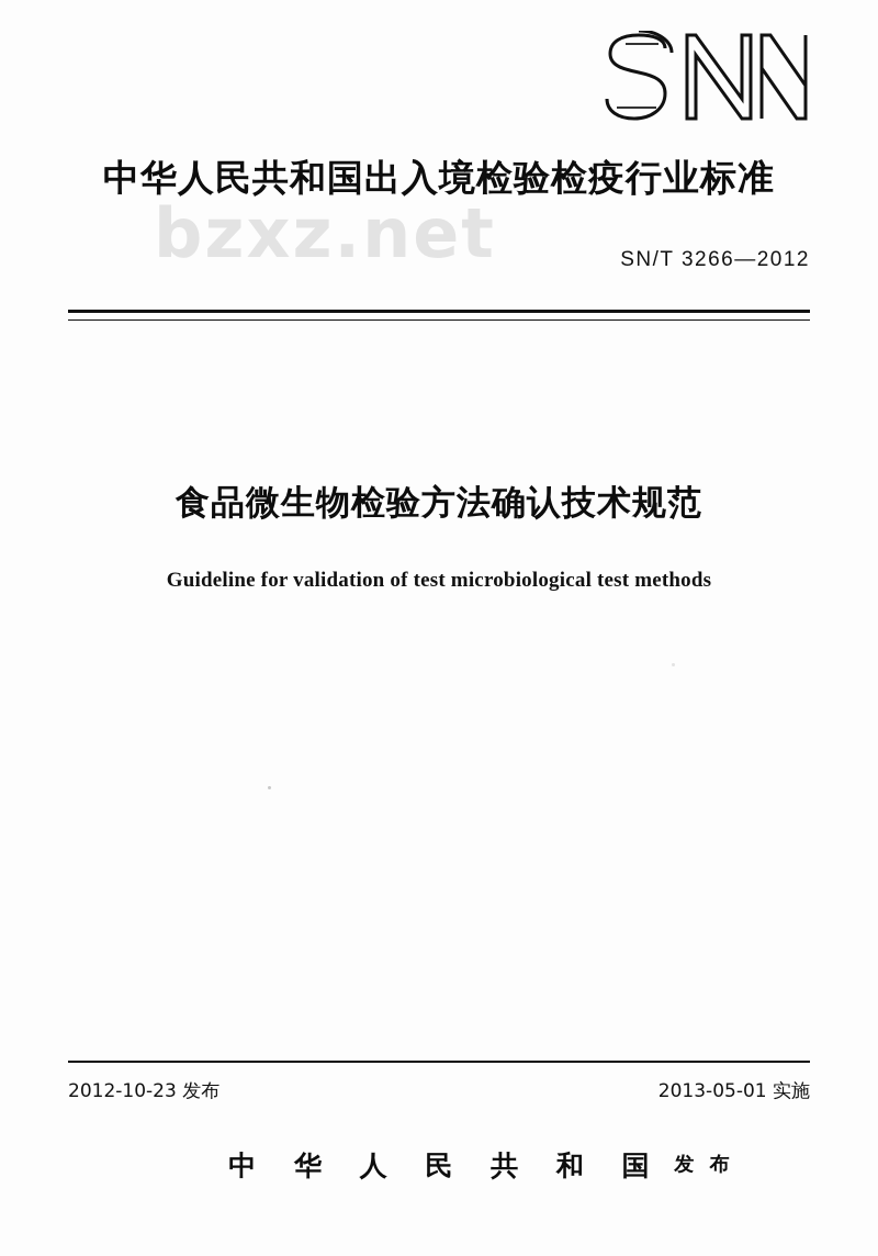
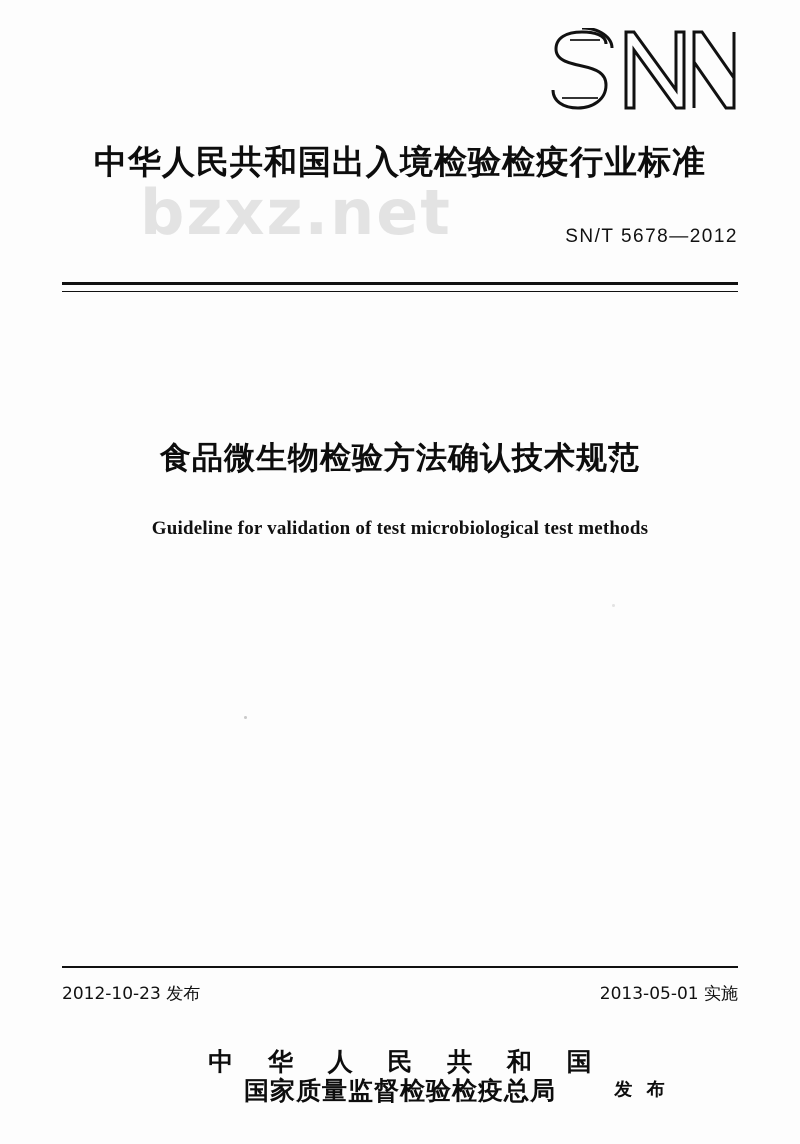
  bzxz.net
  中华人民共和国出入境检验检疫行业标准
- SN/T 3266—2012
+ SN/T 5678—2012
  食品微生物检验方法确认技术规范
  Guideline for validation of test microbiological test methods
  2012-10-23 发布
  2013-05-01 实施
  中 华 人 民 共 和 国
+ 国家质量监督检验检疫总局
  发 布
